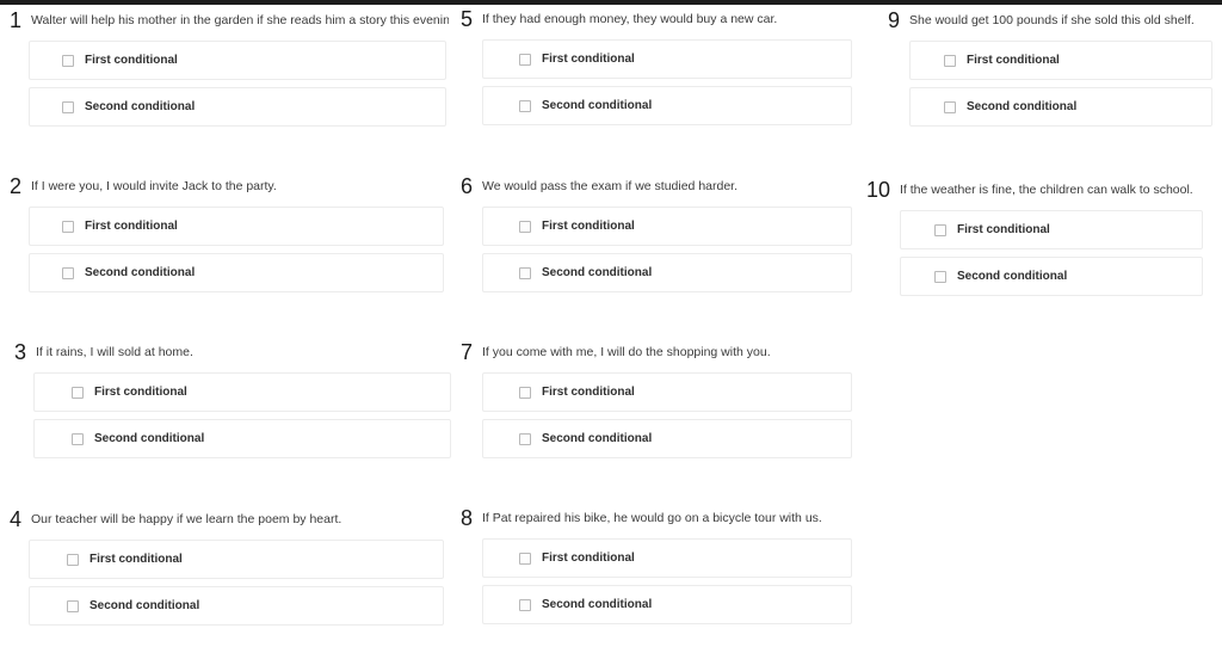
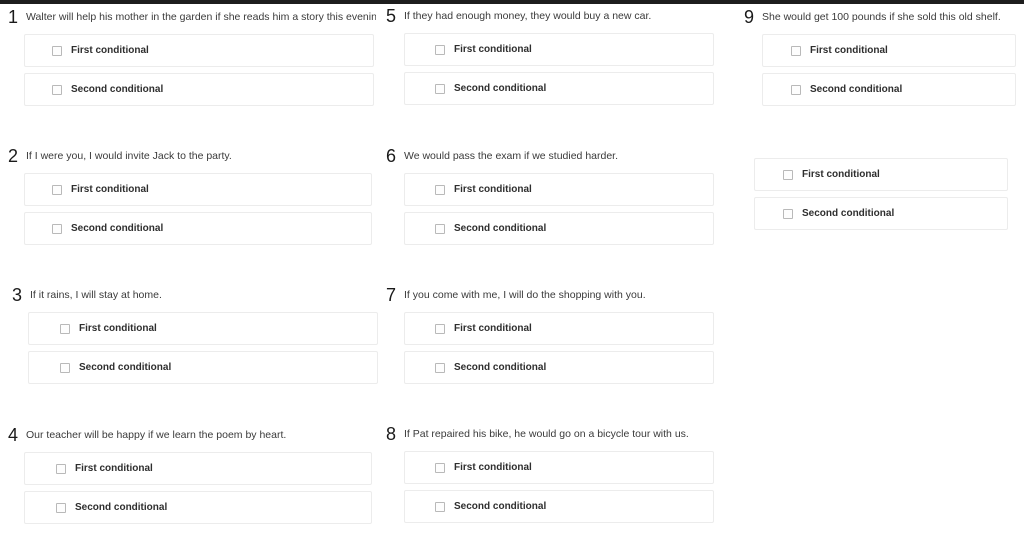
  1
  Walter will help his mother in the garden if she reads him a story this evenin
  First conditional
  Second conditional
  2
  If I were you, I would invite Jack to the party.
  First conditional
  Second conditional
  3
- If it rains, I will sold at home.
+ If it rains, I will stay at home.
  First conditional
  Second conditional
  4
  Our teacher will be happy if we learn the poem by heart.
  First conditional
  Second conditional
  5
  If they had enough money, they would buy a new car.
  First conditional
  Second conditional
  6
  We would pass the exam if we studied harder.
  First conditional
  Second conditional
  7
  If you come with me, I will do the shopping with you.
  First conditional
  Second conditional
  8
  If Pat repaired his bike, he would go on a bicycle tour with us.
  First conditional
  Second conditional
  9
  She would get 100 pounds if she sold this old shelf.
  First conditional
  Second conditional
- 10
- If the weather is fine, the children can walk to school.
  First conditional
  Second conditional
